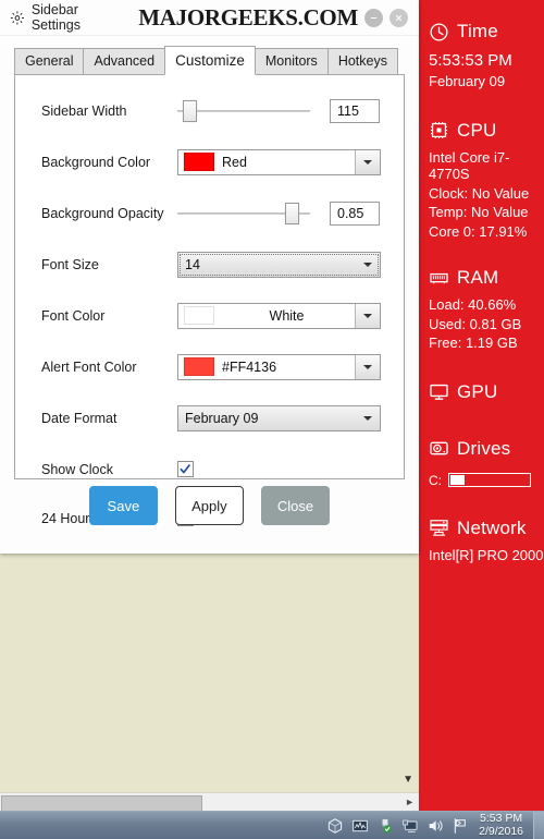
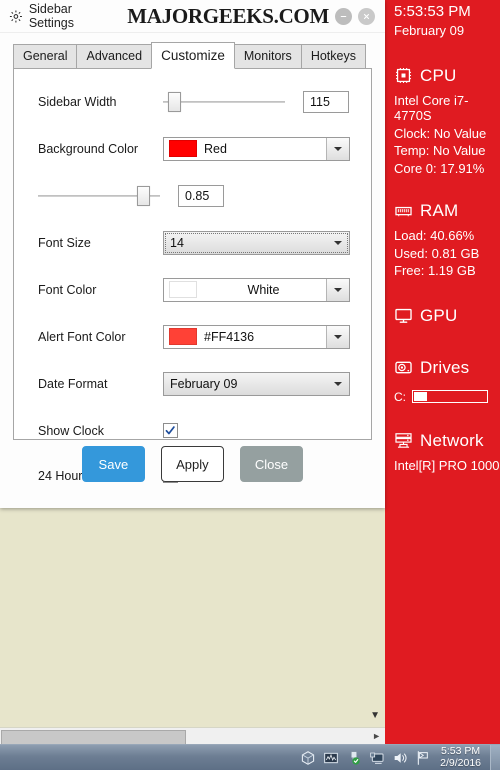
  ▼
  ►
- Time
  5:53:53 PM
  February 09
  CPU
  Intel Core i7-4770S
  Clock: No Value
  Temp: No Value
  Core 0: 17.91%
  RAM
  Load: 40.66%
  Used: 0.81 GB
  Free: 1.19 GB
  GPU
  Drives
  C:
  Network
- Intel[R] PRO 2000
+ Intel[R] PRO 1000
  Sidebar Settings
  MAJORGEEKS.COM
  General
  Advanced
  Customize
  Monitors
  Hotkeys
  Sidebar Width
  115
  Background Color
  Red
- Background Opacity
  0.85
  Font Size
  14
  Font Color
  White
  Alert Font Color
  #FF4136
  Date Format
  February 09
  Show Clock
  Save
  Apply
  Close
  5:53 PM
  2/9/2016
